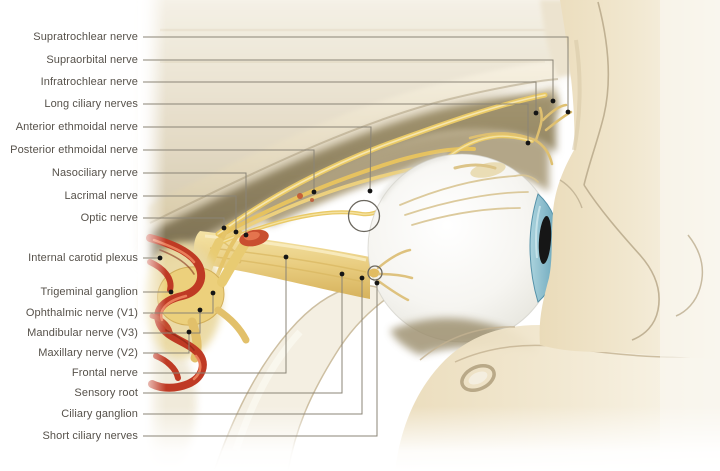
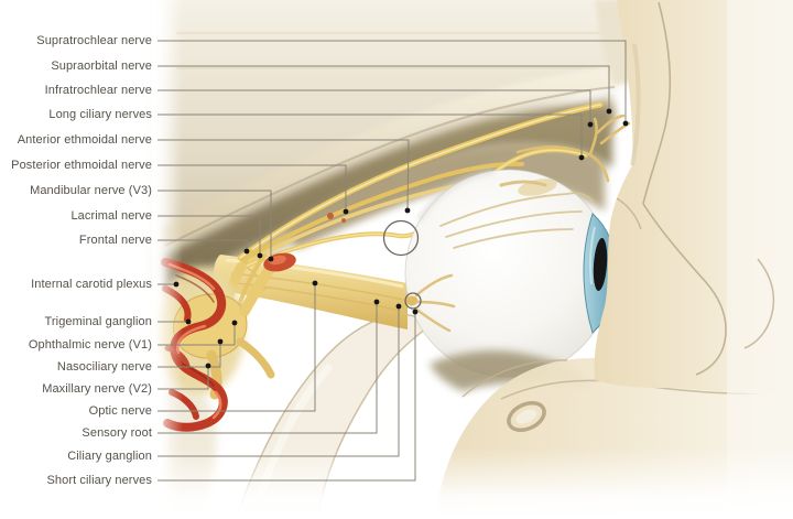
  Supratrochlear nerve
  Supraorbital nerve
  Infratrochlear nerve
  Long ciliary nerves
  Anterior ethmoidal nerve
  Posterior ethmoidal nerve
- Nasociliary nerve
+ Mandibular nerve (V3)
  Lacrimal nerve
- Optic nerve
+ Frontal nerve
  Internal carotid plexus
  Trigeminal ganglion
  Ophthalmic nerve (V1)
- Mandibular nerve (V3)
+ Nasociliary nerve
  Maxillary nerve (V2)
- Frontal nerve
+ Optic nerve
  Sensory root
  Ciliary ganglion
  Short ciliary nerves
